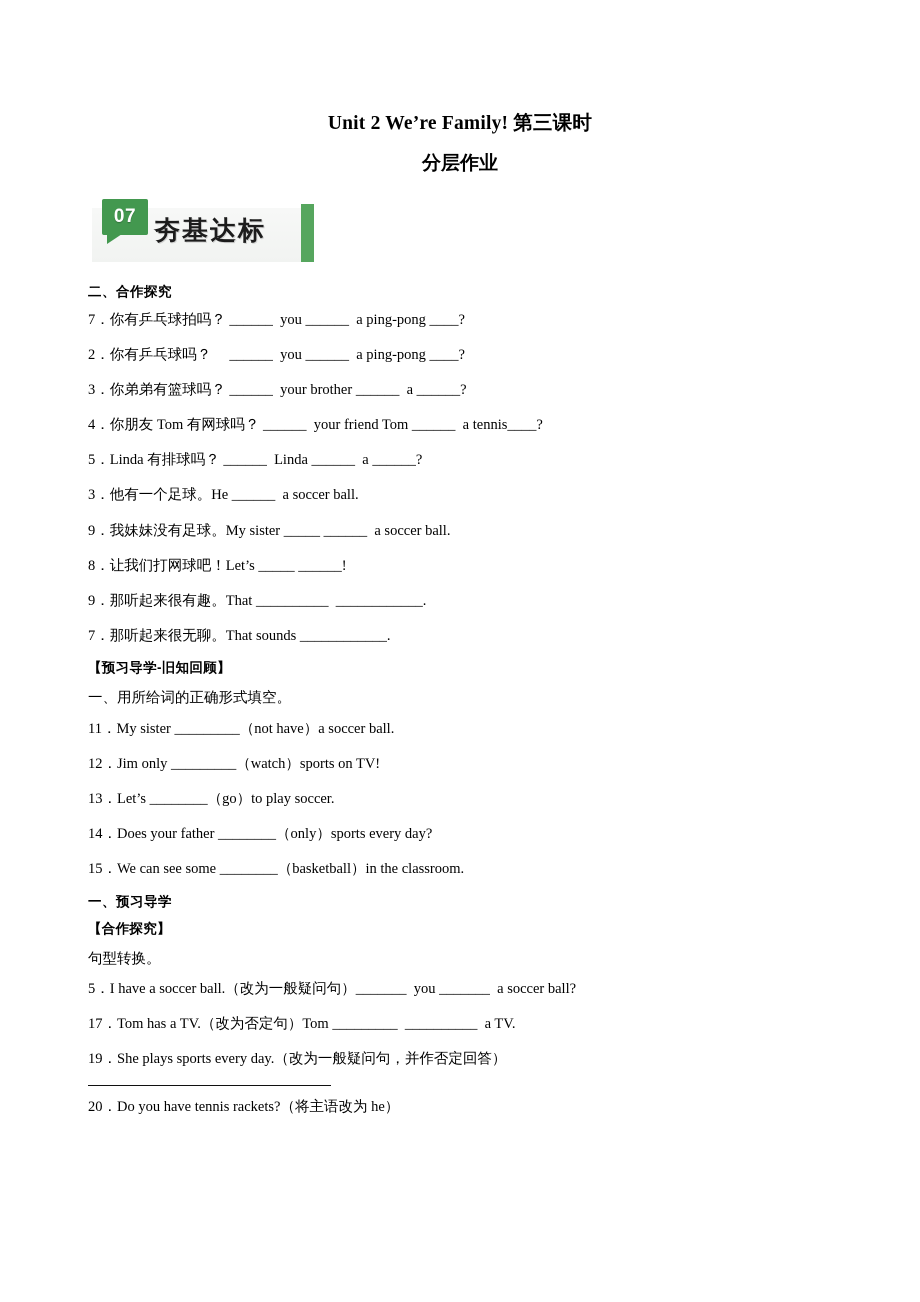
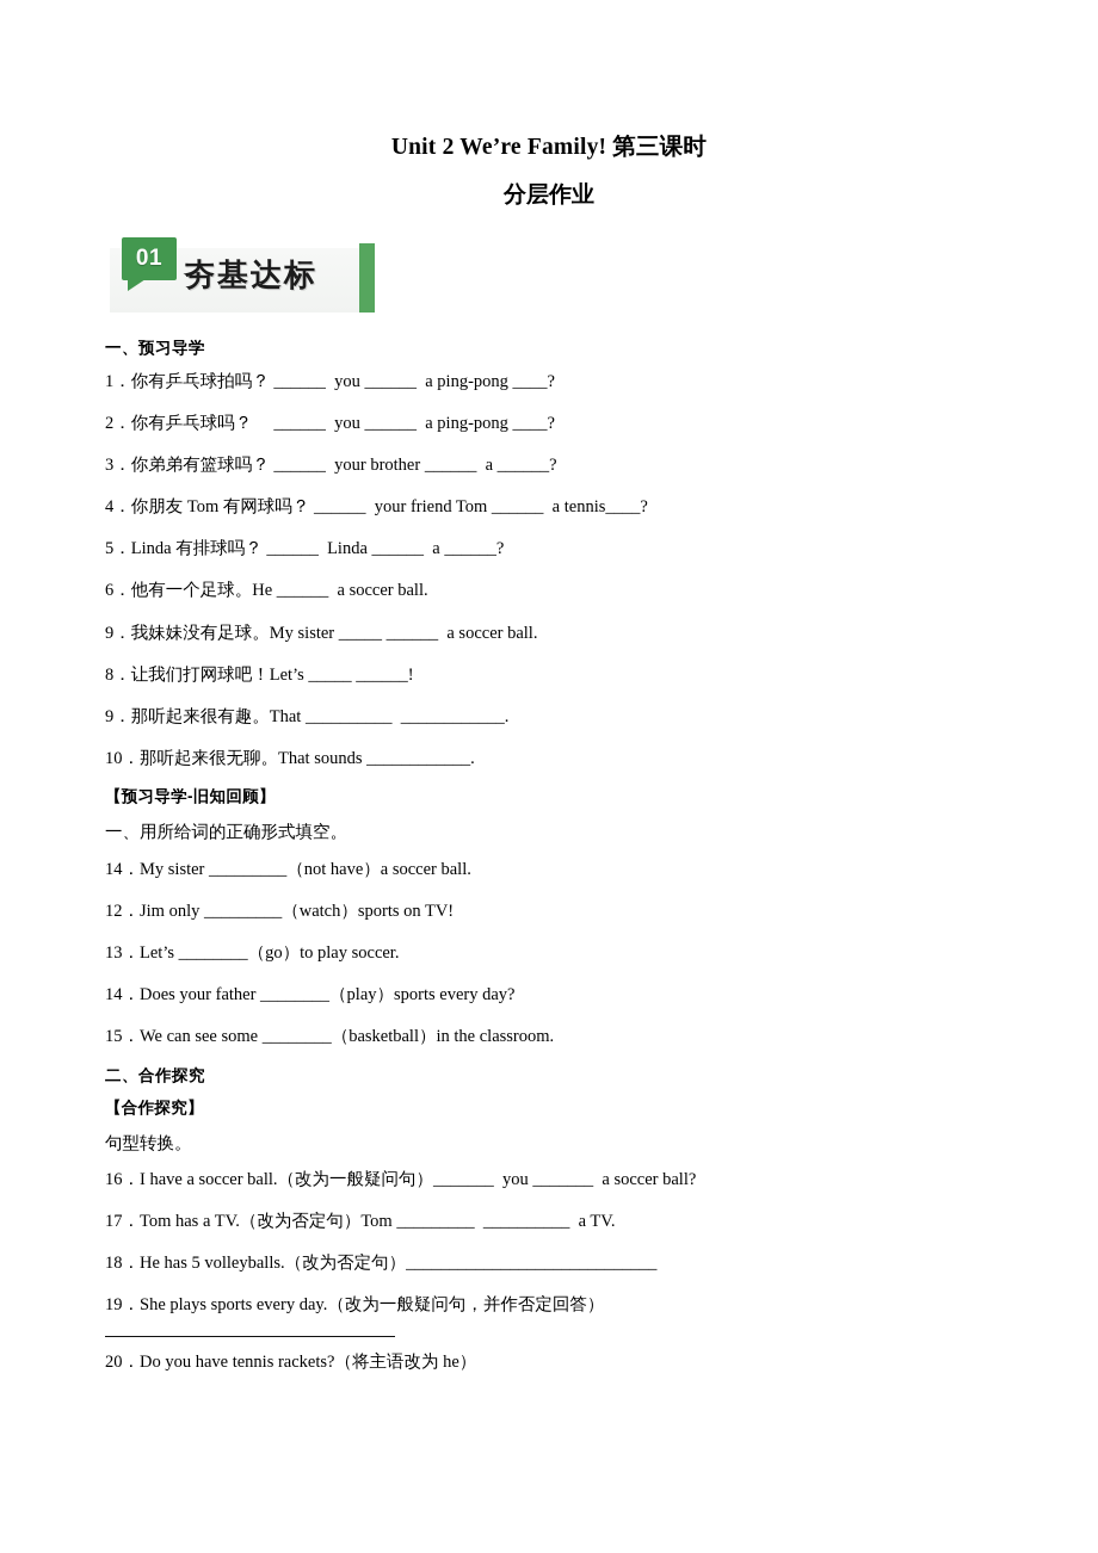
  Unit 2 We’re Family! 第三课时
  分层作业
- 07
+ 01
  夯基达标
- 二、合作探究
+ 一、预习导学
- 7．你有乒乓球拍吗？ ______ you ______ a ping-pong ____?
+ 1．你有乒乓球拍吗？ ______ you ______ a ping-pong ____?
  2．你有乒乓球吗？ ______ you ______ a ping-pong ____?
  3．你弟弟有篮球吗？ ______ your brother ______ a ______?
  4．你朋友 Tom 有网球吗？ ______ your friend Tom ______ a tennis____?
  5．Linda 有排球吗？ ______ Linda ______ a ______?
- 3．他有一个足球。He ______ a soccer ball.
+ 6．他有一个足球。He ______ a soccer ball.
  9．我妹妹没有足球。My sister _____ ______ a soccer ball.
  8．让我们打网球吧！Let’s _____ ______!
  9．那听起来很有趣。That __________ ____________.
- 7．那听起来很无聊。That sounds ____________.
+ 10．那听起来很无聊。That sounds ____________.
  【预习导学-旧知回顾】
  一、用所给词的正确形式填空。
- 11．My sister _________（not have）a soccer ball.
+ 14．My sister _________（not have）a soccer ball.
  12．Jim only _________（watch）sports on TV!
  13．Let’s ________（go）to play soccer.
- 14．Does your father ________（only）sports every day?
+ 14．Does your father ________（play）sports every day?
  15．We can see some ________（basketball）in the classroom.
- 一、预习导学
+ 二、合作探究
  【合作探究】
  句型转换。
- 5．I have a soccer ball.（改为一般疑问句）_______ you _______ a soccer ball?
+ 16．I have a soccer ball.（改为一般疑问句）_______ you _______ a soccer ball?
  17．Tom has a TV.（改为否定句）Tom _________ __________ a TV.
+ 18．He has 5 volleyballs.（改为否定句）_____________________________
  19．She plays sports every day.（改为一般疑问句，并作否定回答）
  20．Do you have tennis rackets?（将主语改为 he）
